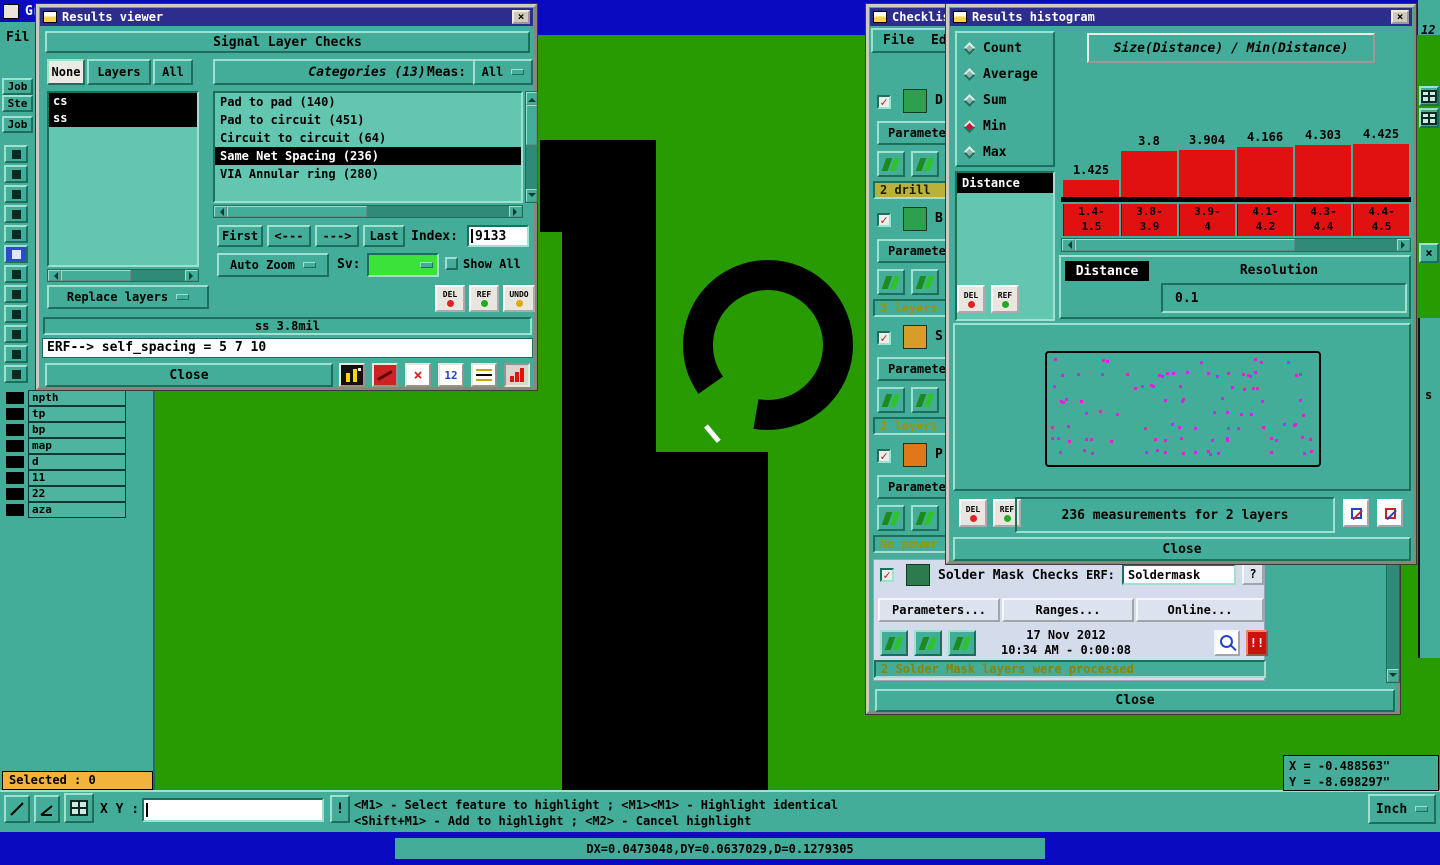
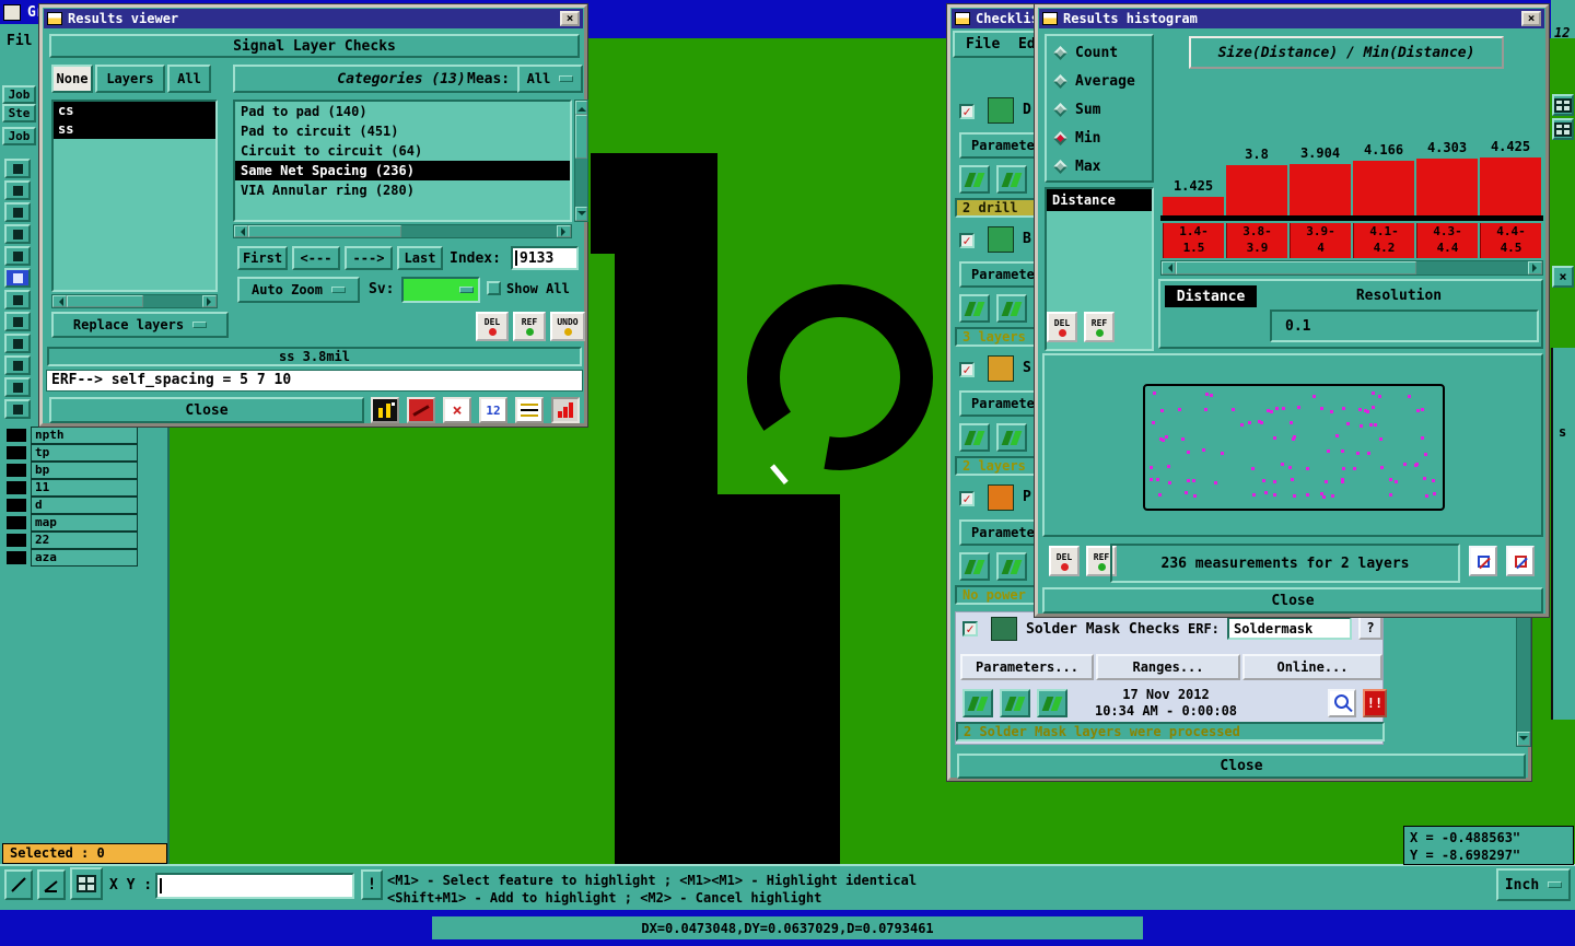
  12
  Fil
  Job
  Ste
  Job
  npth
  tp
  bp
- map
+ 11
  d
- 11
+ map
  22
  aza
  Selected : 0
  s
  ×
  Checkli
  File
  ✓
  D
  2 drill
  ✓
  B
  3 layers
  ✓
  S
  2 layers
  ✓
  P
  No power
  ✓
  Solder Mask Checks
  ERF:
  Soldermask
  ?
  Parameters...
  Ranges...
  Online...
  17 Nov 2012
  10:34 AM - 0:00:08
  !!
  2 Solder Mask layers were processed
  Close
  Results histogram
  ×
  Count
  Average
  Sum
  Min
  Max
  Distance
  Size(Distance) / Min(Distance)
  1.425
  3.8
  3.904
  4.166
  4.303
  4.425
  1.4-
  1.5
  3.8-
  3.9
  3.9-
  4
  4.1-
  4.2
  4.3-
  4.4
  4.4-
  4.5
  Distance
  Resolution
  0.1
  DEL
  REF
  DEL
  REF
  236 measurements for 2 layers
  Close
  Results viewer
  ×
  Signal Layer Checks
  None
  Layers
  All
  Categories (13)
  Meas:
  All
  cs
  ss
  Pad to pad (140)
  Pad to circuit (451)
  Circuit to circuit (64)
  Same Net Spacing (236)
  VIA Annular ring (280)
  First
  <---
  --->
  Last
  Index:
  9133
  Auto Zoom
  Sv:
  Show All
  Replace layers
  DEL
  REF
  UNDO
  ss 3.8mil
  ERF--> self_spacing = 5 7 10
  Close
  ×
  12
  X Y :
  !
  <M1> - Select feature to highlight ; <M1><M1> - Highlight identical
  <Shift+M1> - Add to highlight ; <M2> - Cancel highlight
  Inch
  X = -0.488563"
  Y = -8.698297"
- DX=0.0473048,DY=0.0637029,D=0.1279305
+ DX=0.0473048,DY=0.0637029,D=0.0793461
